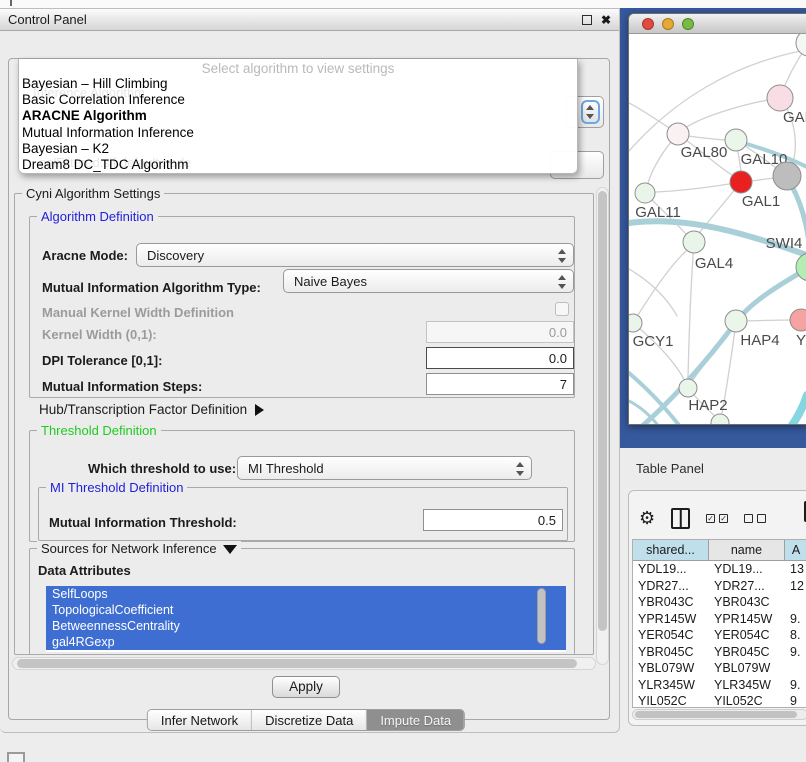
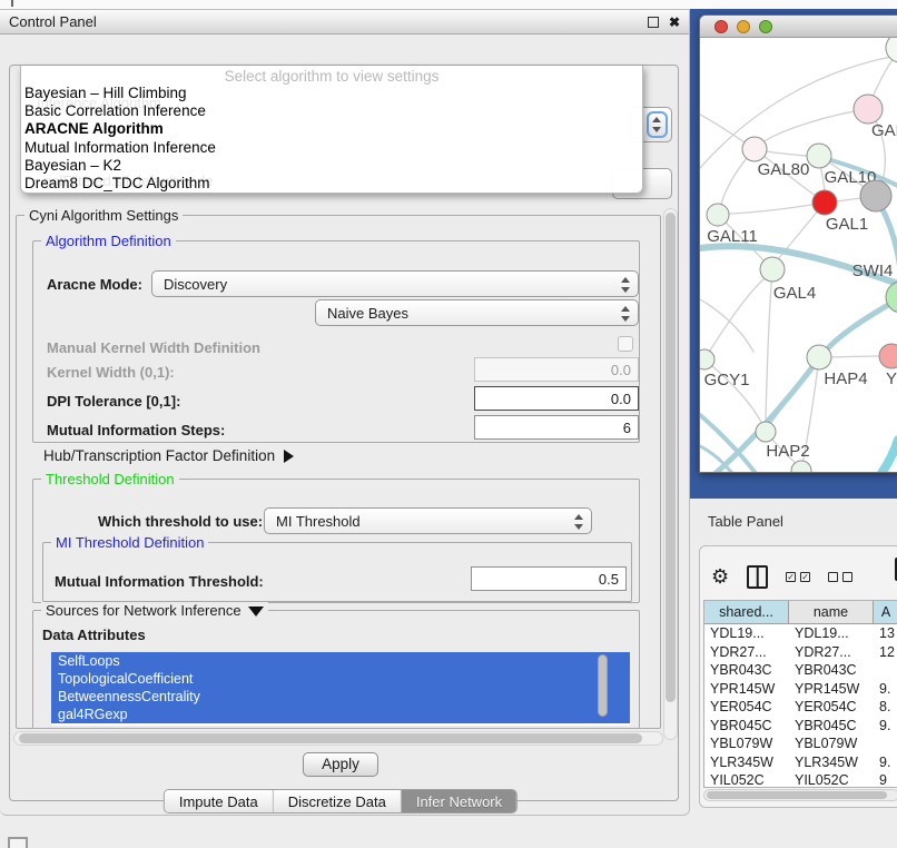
  Control Panel
  ✖
  Select algorithm to view settings
  Bayesian – Hill Climbing
  Basic Correlation Inference
  ARACNE Algorithm
  Mutual Information Inference
  Bayesian – K2
  Dream8 DC_TDC Algorithm
  Inference Algorithm
  galFiltered.sif default node
  Cyni Algorithm Settings
  Algorithm Definition
  Aracne Mode:
  Discovery
- Mutual Information Algorithm Type:
  Naive Bayes
  Manual Kernel Width Definition
  Kernel Width (0,1):
  0.0
  DPI Tolerance [0,1]:
  0.0
  Mutual Information Steps:
- 7
+ 6
  Hub/Transcription Factor Definition
  Threshold Definition
  Which threshold to use:
  MI Threshold
  MI Threshold Definition
  Mutual Information Threshold:
  0.5
  Sources for Network Inference
  Data Attributes
  SelfLoops
  TopologicalCoefficient
  BetweennessCentrality
  gal4RGexp
  Apply
- Infer Network
+ Impute Data
  Discretize Data
- Impute Data
+ Infer Network
  GAL80
  GAL10
  GAL1
  GAL11
  SWI4
  GAL4
  GCY1
  HAP4
  Y
  HAP2
  Table Panel
  ⚙
  ✓
  ✓
  shared...
  name
  A
  YDL19...
  YDL19...
  13
  YDR27...
  YDR27...
  12
  YBR043C
  YBR043C
  YPR145W
  YPR145W
  9.
  YER054C
  YER054C
  8.
  YBR045C
  YBR045C
  9.
  YBL079W
  YBL079W
  YLR345W
  YLR345W
  9.
  YIL052C
  YIL052C
  9
